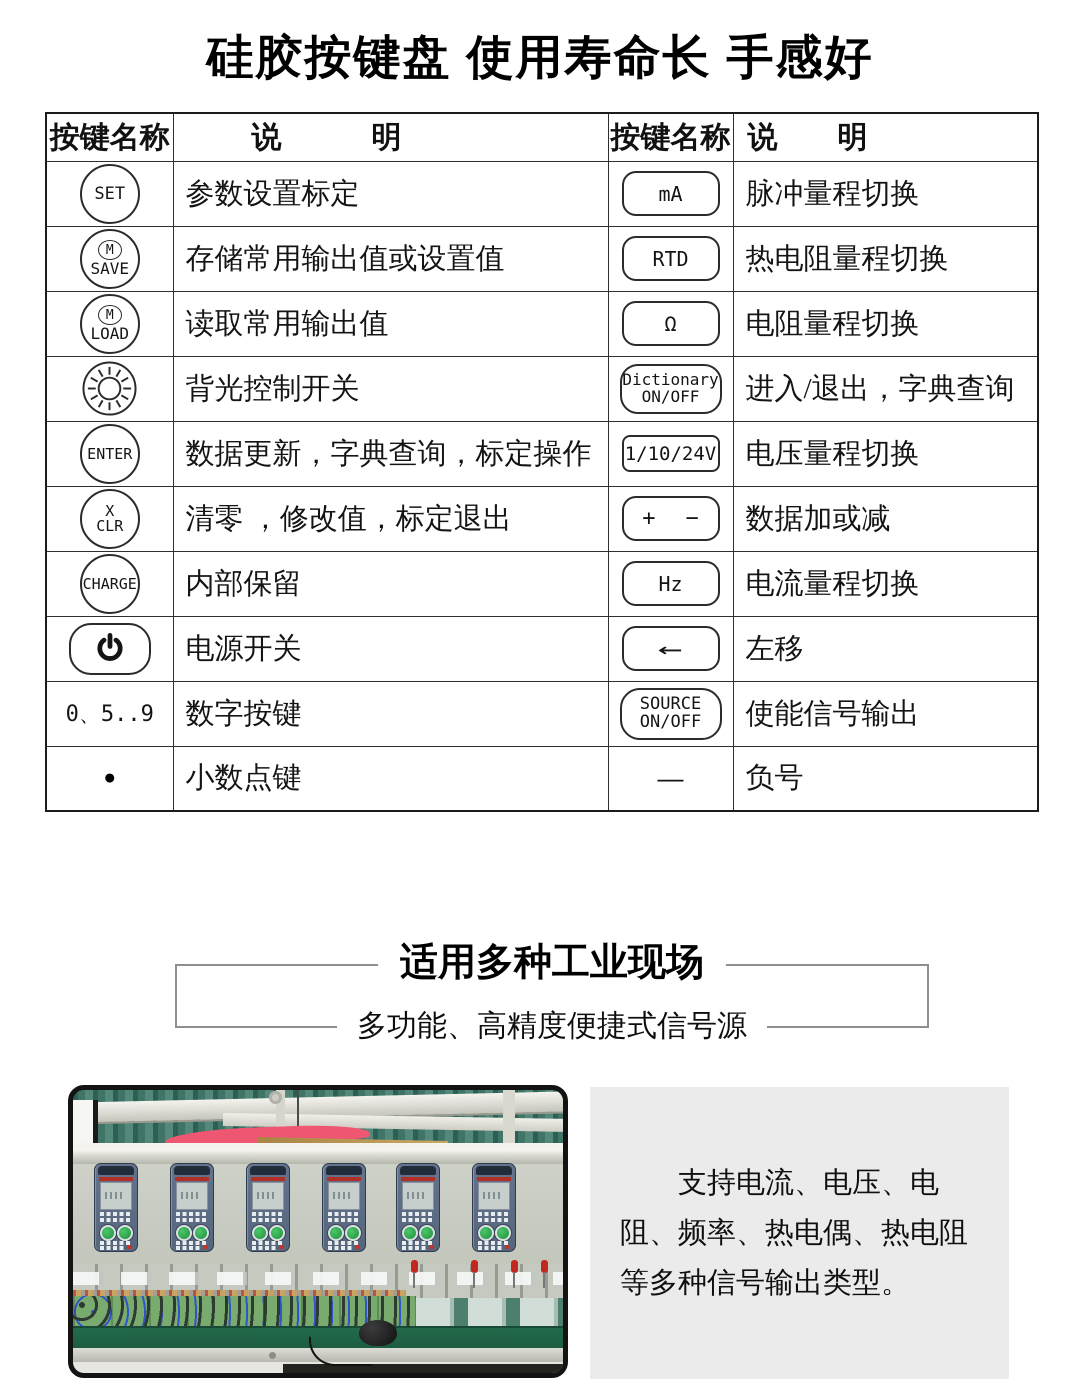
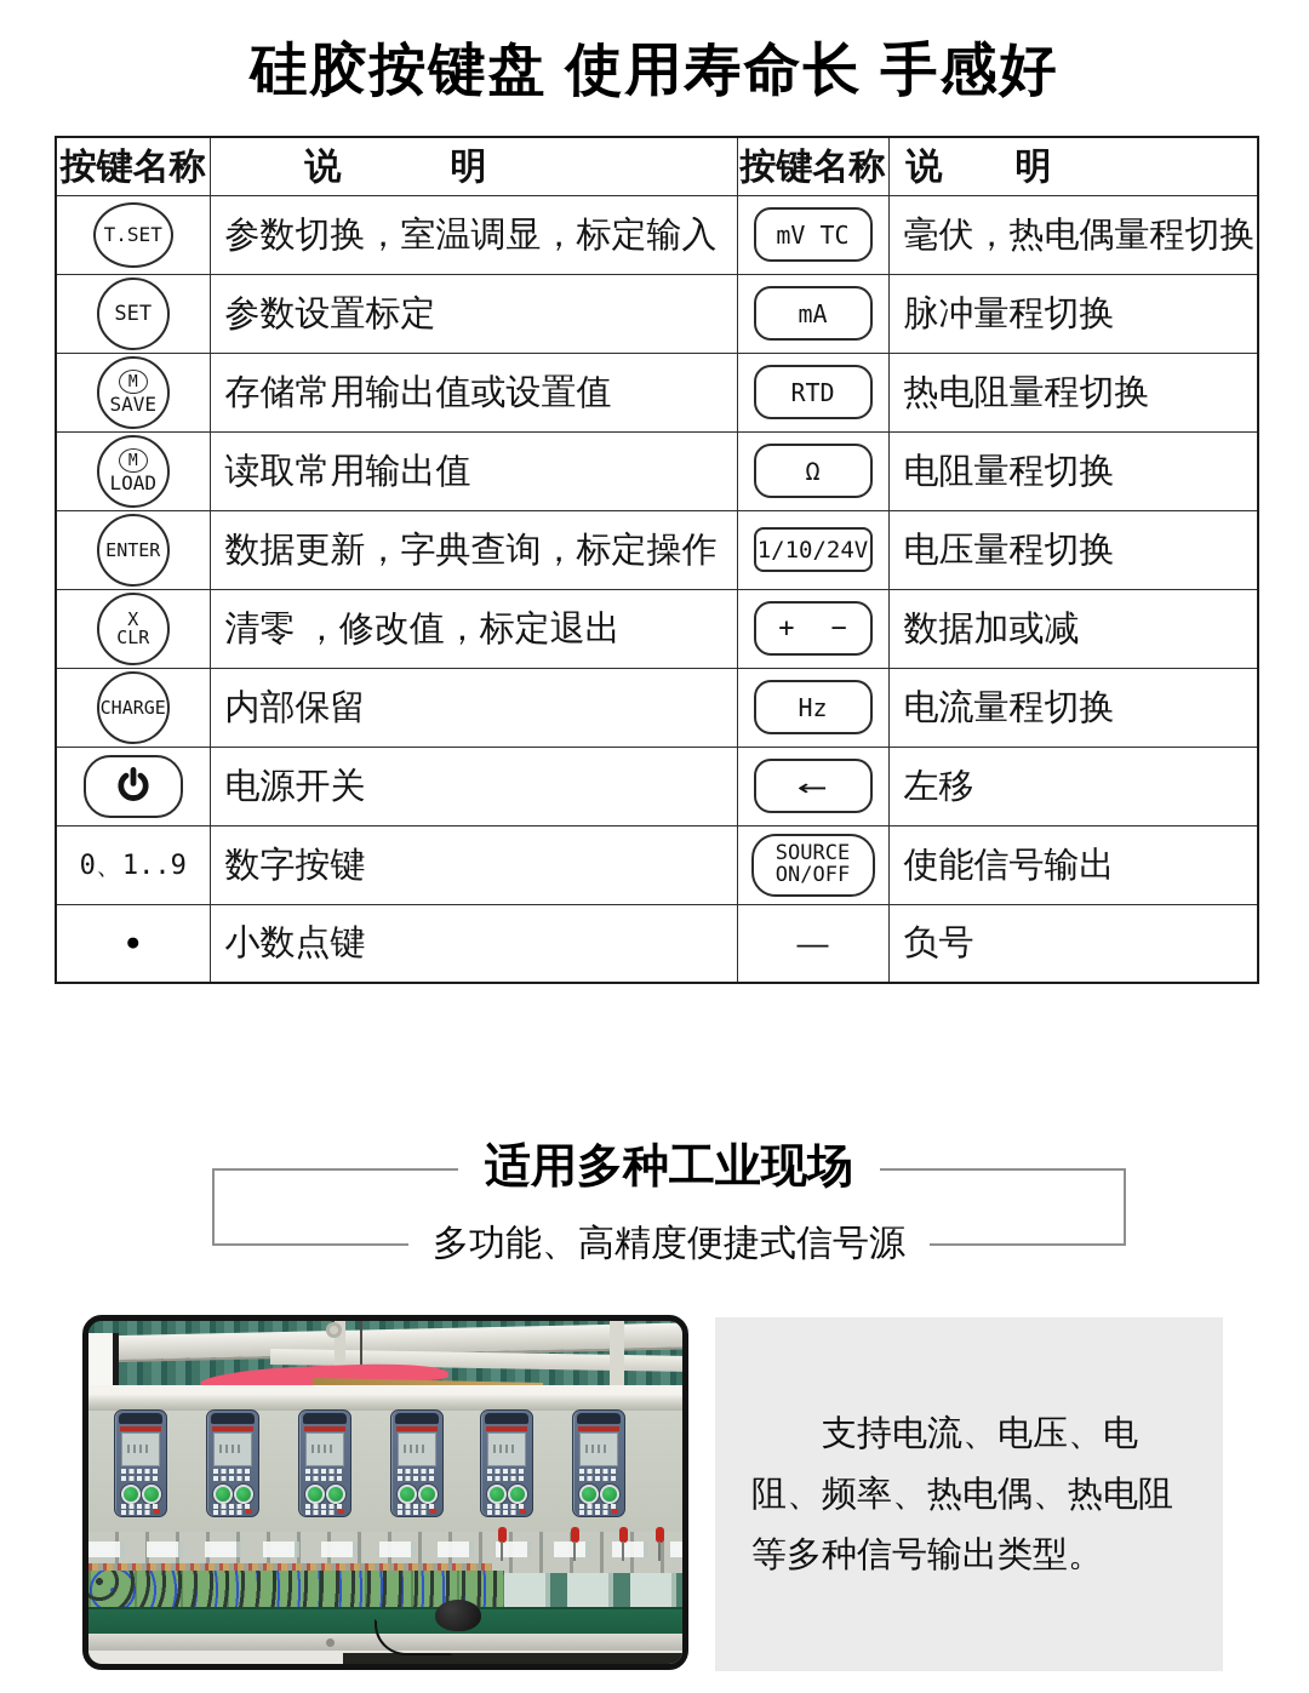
  硅胶按键盘 使用寿命长 手感好
  按键名称	说 明	按键名称	说 明
+ T.SET	参数切换，室温调显，标定输入	mV TC	毫伏，热电偶量程切换
  SET	参数设置标定	mA	脉冲量程切换
  MSAVE	存储常用输出值或设置值	RTD	热电阻量程切换
  MLOAD	读取常用输出值	Ω	电阻量程切换
- 	背光控制开关	DictionaryON/OFF	进入/退出，字典查询
  ENTER	数据更新，字典查询，标定操作	1/10/24V	电压量程切换
  XCLR	清零 ，修改值，标定退出	+ −	数据加或减
  CHARGE	内部保留	Hz	电流量程切换
  	电源开关	←	左移
- 0、5..9	数字按键	SOURCEON/OFF	使能信号输出
+ 0、1..9	数字按键	SOURCEON/OFF	使能信号输出
  ●	小数点键	—	负号
  适用多种工业现场
  多功能、高精度便捷式信号源
  支持电流、电压、电阻、频率、热电偶、热电阻等多种信号输出类型。
